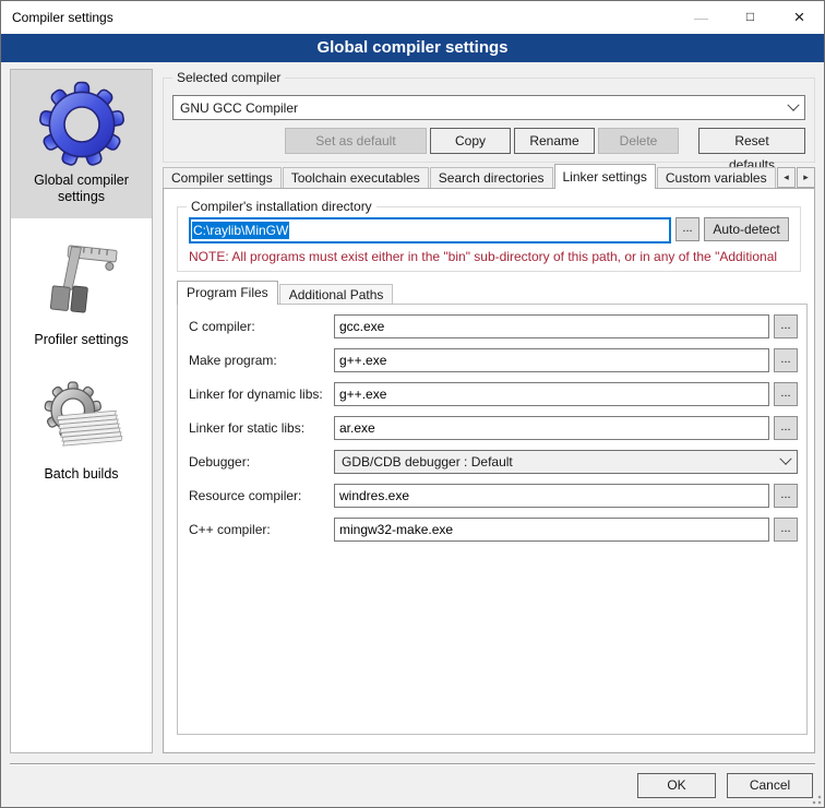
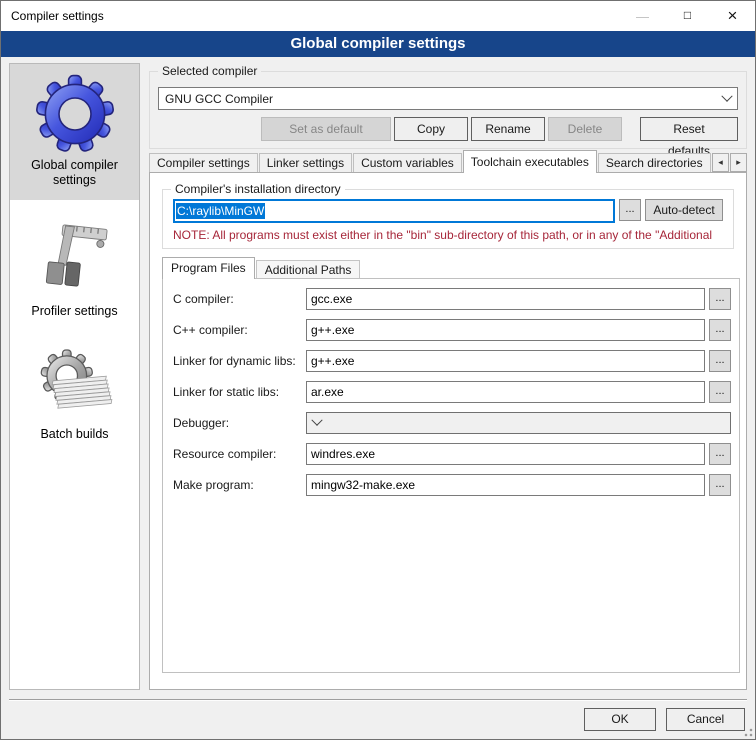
  Compiler settings
  —
  □
  ×
  Global compiler settings
  Global compiler settings
  Profiler settings
  Batch builds
  Selected compiler
  GNU GCC Compiler
  Set as default
  Copy
  Rename
  Delete
  Reset defaults
  Compiler settings
- Toolchain executables
+ Linker settings
- Search directories
+ Custom variables
- Linker settings
+ Toolchain executables
- Custom variables
+ Search directories
  ◂
  ▸
  Compiler's installation directory
  C:\raylib\MinGW
  ...
  Auto-detect
  NOTE: All programs must exist either in the "bin" sub-directory of this path, or in any of the "Additional
  Program Files
  Additional Paths
  C compiler:
  gcc.exe
  ...
- Make program:
+ C++ compiler:
  g++.exe
  ...
  Linker for dynamic libs:
  g++.exe
  ...
  Linker for static libs:
  ar.exe
  ...
  Debugger:
- GDB/CDB debugger : Default
  Resource compiler:
  windres.exe
  ...
- C++ compiler:
+ Make program:
  mingw32-make.exe
  ...
  OK
  Cancel
